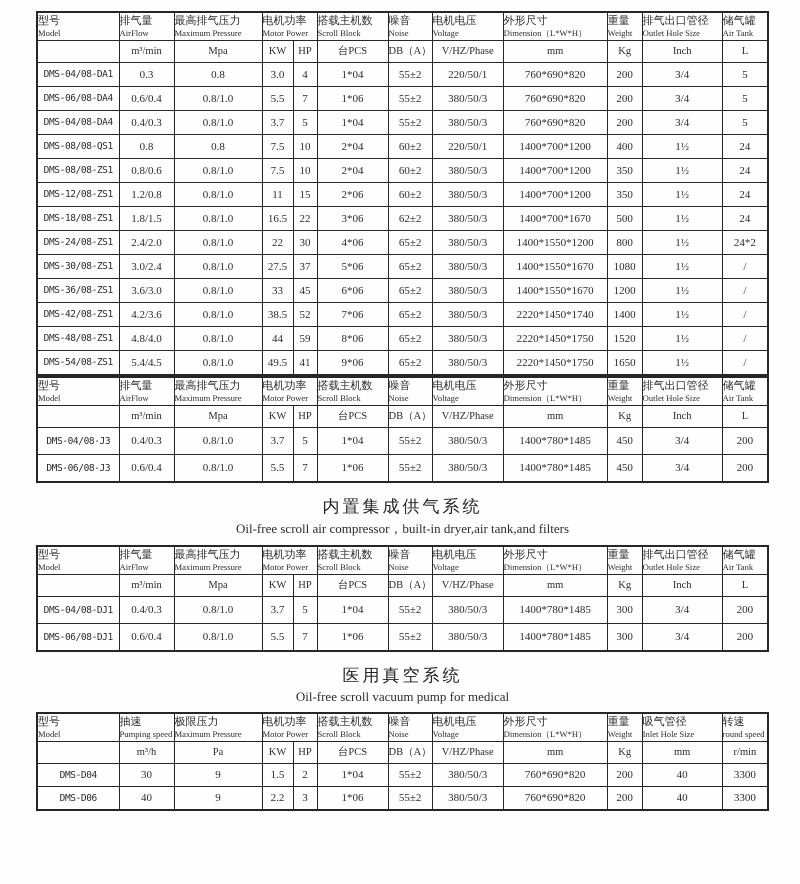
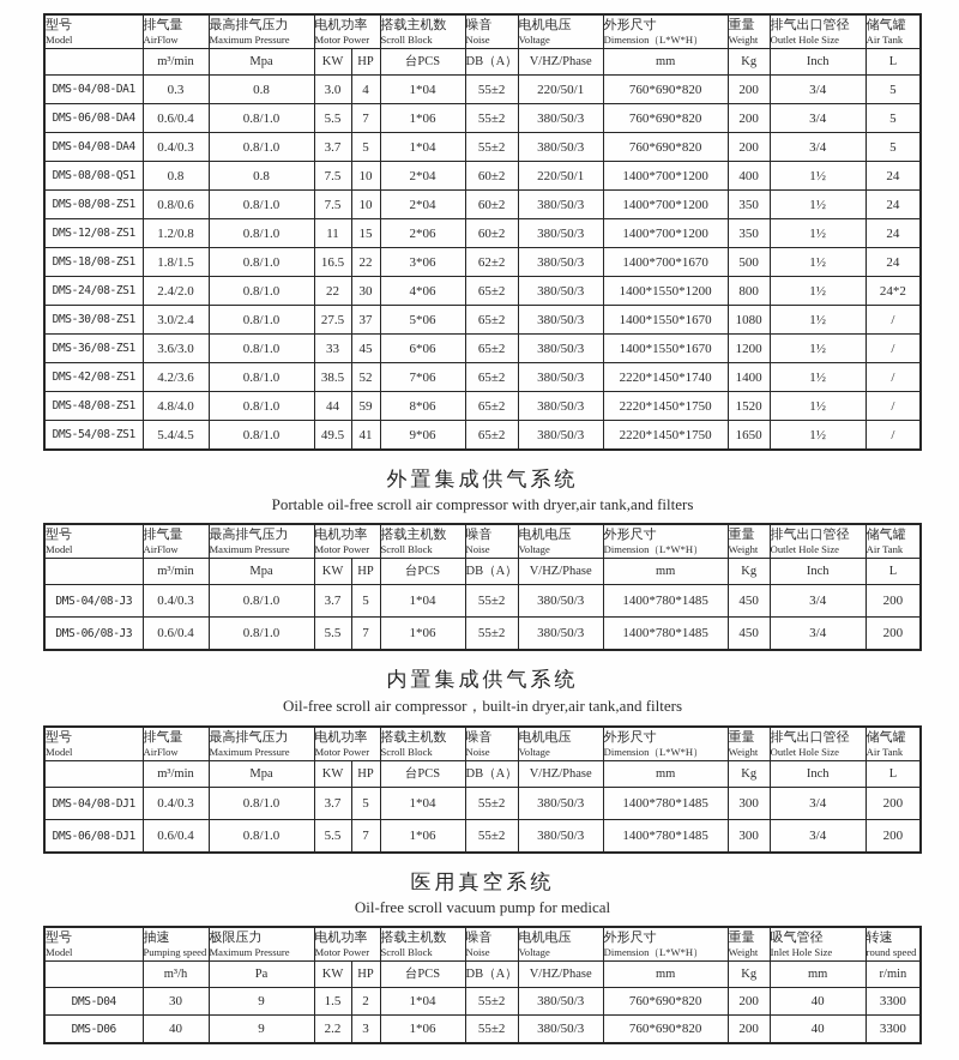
  型号Model	排气量AirFlow	最高排气压力Maximum Pressure	电机功率Motor Power	搭载主机数Scroll Block	噪音Noise	电机电压Voltage	外形尺寸Dimension（L*W*H）	重量Weight	排气出口管径Outlet Hole Size	储气罐Air Tank
  	m³/min	Mpa	KW	HP	台PCS	DB（A）	V/HZ/Phase	mm	Kg	Inch	L
  DMS-04/08-DA1	0.3	0.8	3.0	4	1*04	55±2	220/50/1	760*690*820	200	3/4	5
  DMS-06/08-DA4	0.6/0.4	0.8/1.0	5.5	7	1*06	55±2	380/50/3	760*690*820	200	3/4	5
  DMS-04/08-DA4	0.4/0.3	0.8/1.0	3.7	5	1*04	55±2	380/50/3	760*690*820	200	3/4	5
  DMS-08/08-QS1	0.8	0.8	7.5	10	2*04	60±2	220/50/1	1400*700*1200	400	1½	24
  DMS-08/08-ZS1	0.8/0.6	0.8/1.0	7.5	10	2*04	60±2	380/50/3	1400*700*1200	350	1½	24
  DMS-12/08-ZS1	1.2/0.8	0.8/1.0	11	15	2*06	60±2	380/50/3	1400*700*1200	350	1½	24
  DMS-18/08-ZS1	1.8/1.5	0.8/1.0	16.5	22	3*06	62±2	380/50/3	1400*700*1670	500	1½	24
  DMS-24/08-ZS1	2.4/2.0	0.8/1.0	22	30	4*06	65±2	380/50/3	1400*1550*1200	800	1½	24*2
  DMS-30/08-ZS1	3.0/2.4	0.8/1.0	27.5	37	5*06	65±2	380/50/3	1400*1550*1670	1080	1½	/
  DMS-36/08-ZS1	3.6/3.0	0.8/1.0	33	45	6*06	65±2	380/50/3	1400*1550*1670	1200	1½	/
  DMS-42/08-ZS1	4.2/3.6	0.8/1.0	38.5	52	7*06	65±2	380/50/3	2220*1450*1740	1400	1½	/
  DMS-48/08-ZS1	4.8/4.0	0.8/1.0	44	59	8*06	65±2	380/50/3	2220*1450*1750	1520	1½	/
  DMS-54/08-ZS1	5.4/4.5	0.8/1.0	49.5	41	9*06	65±2	380/50/3	2220*1450*1750	1650	1½	/
+ 外置集成供气系统
+ Portable oil-free scroll air compressor with dryer,air tank,and filters
  型号Model	排气量AirFlow	最高排气压力Maximum Pressure	电机功率Motor Power	搭载主机数Scroll Block	噪音Noise	电机电压Voltage	外形尺寸Dimension（L*W*H）	重量Weight	排气出口管径Outlet Hole Size	储气罐Air Tank
  	m³/min	Mpa	KW	HP	台PCS	DB（A）	V/HZ/Phase	mm	Kg	Inch	L
  DMS-04/08-J3	0.4/0.3	0.8/1.0	3.7	5	1*04	55±2	380/50/3	1400*780*1485	450	3/4	200
  DMS-06/08-J3	0.6/0.4	0.8/1.0	5.5	7	1*06	55±2	380/50/3	1400*780*1485	450	3/4	200
  内置集成供气系统
  Oil-free scroll air compressor，built-in dryer,air tank,and filters
  型号Model	排气量AirFlow	最高排气压力Maximum Pressure	电机功率Motor Power	搭载主机数Scroll Block	噪音Noise	电机电压Voltage	外形尺寸Dimension（L*W*H）	重量Weight	排气出口管径Outlet Hole Size	储气罐Air Tank
  	m³/min	Mpa	KW	HP	台PCS	DB（A）	V/HZ/Phase	mm	Kg	Inch	L
  DMS-04/08-DJ1	0.4/0.3	0.8/1.0	3.7	5	1*04	55±2	380/50/3	1400*780*1485	300	3/4	200
  DMS-06/08-DJ1	0.6/0.4	0.8/1.0	5.5	7	1*06	55±2	380/50/3	1400*780*1485	300	3/4	200
  医用真空系统
  Oil-free scroll vacuum pump for medical
  型号Model	抽速Pumping speed	极限压力Maximum Pressure	电机功率Motor Power	搭载主机数Scroll Block	噪音Noise	电机电压Voltage	外形尺寸Dimension（L*W*H）	重量Weight	吸气管径Inlet Hole Size	转速round speed
  	m³/h	Pa	KW	HP	台PCS	DB（A）	V/HZ/Phase	mm	Kg	mm	r/min
  DMS-D04	30	9	1.5	2	1*04	55±2	380/50/3	760*690*820	200	40	3300
  DMS-D06	40	9	2.2	3	1*06	55±2	380/50/3	760*690*820	200	40	3300
